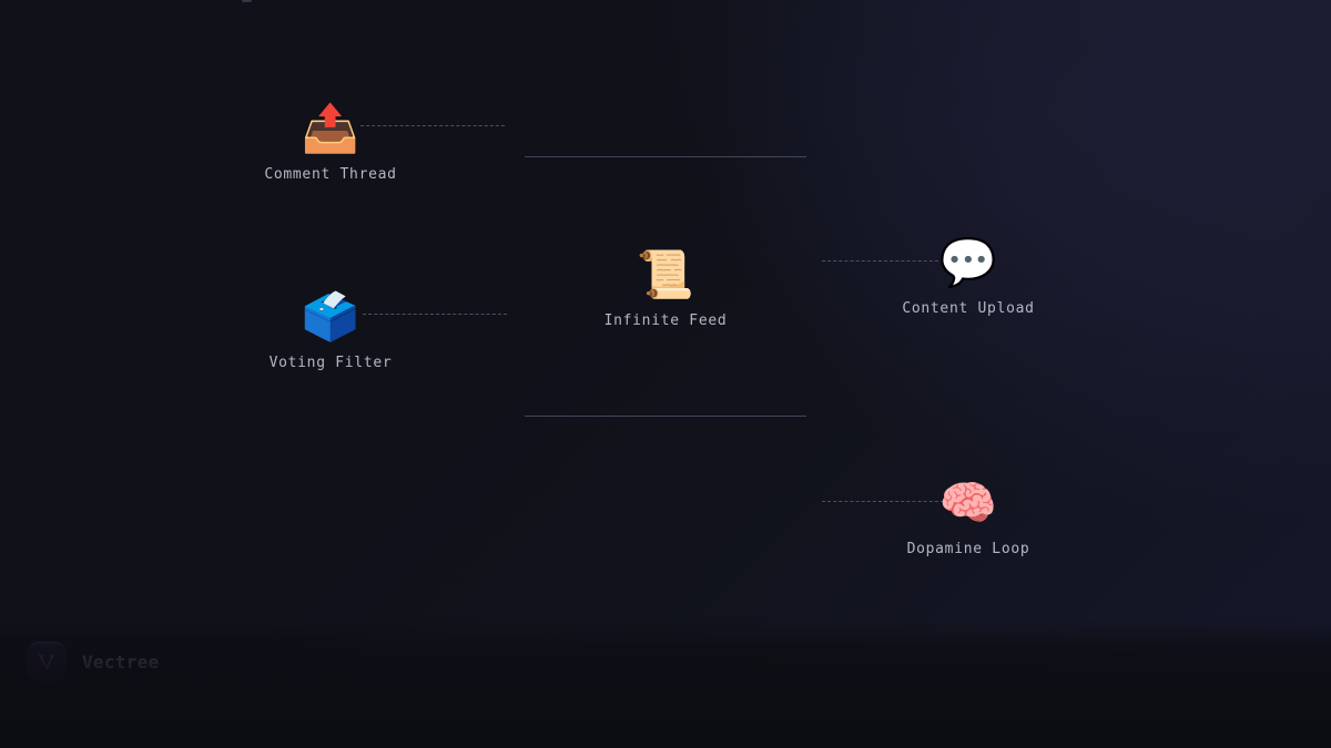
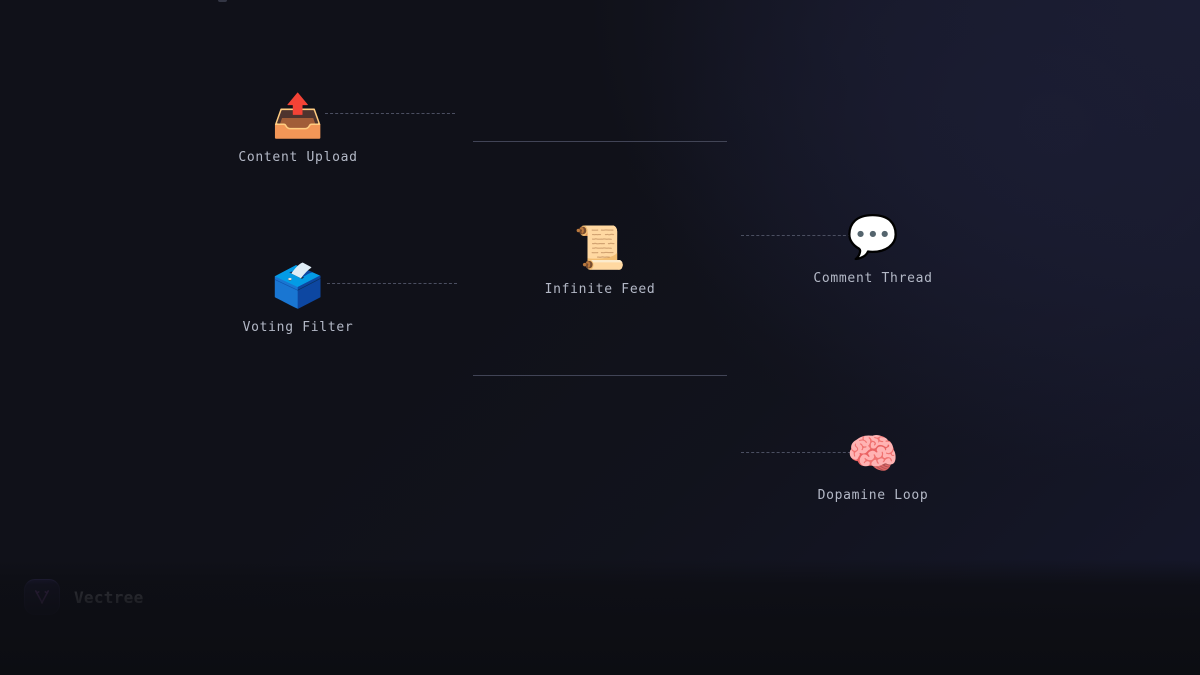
  📤
- Comment Thread
+ Content Upload
  🗳️
  Voting Filter
  📜
  Infinite Feed
  💬
- Content Upload
+ Comment Thread
  🧠
  Dopamine Loop
